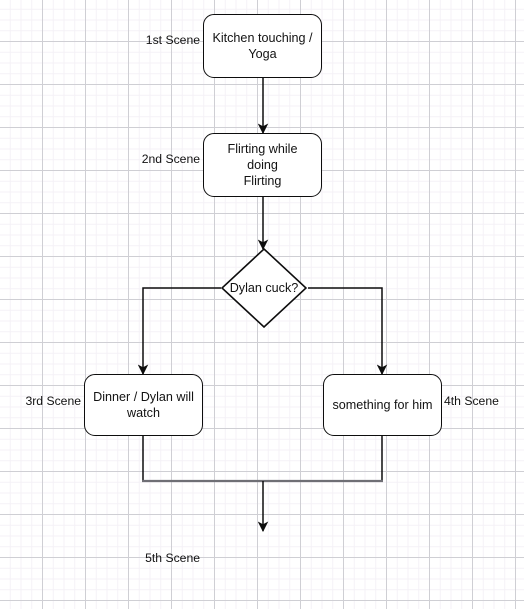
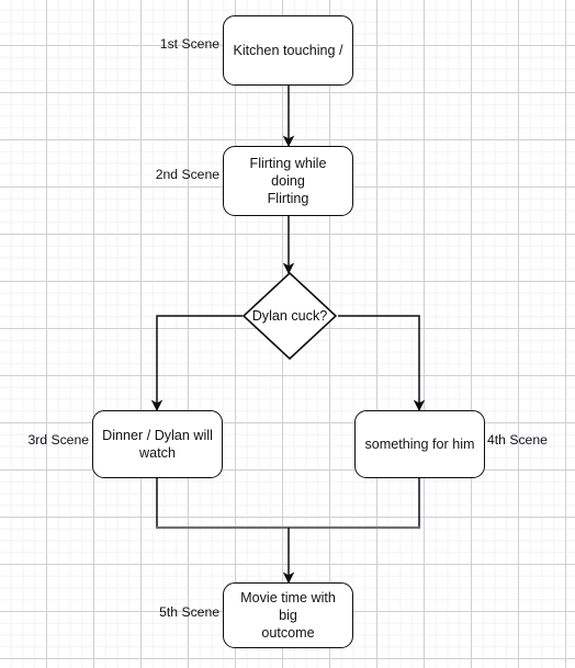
  Kitchen touching /
- Yoga
  1st Scene
  Flirting while doing
  Flirting
  2nd Scene
  Dylan cuck?
  Dinner / Dylan will
  watch
  3rd Scene
  something for him
  4th Scene
+ Movie time with big
+ outcome
  5th Scene
